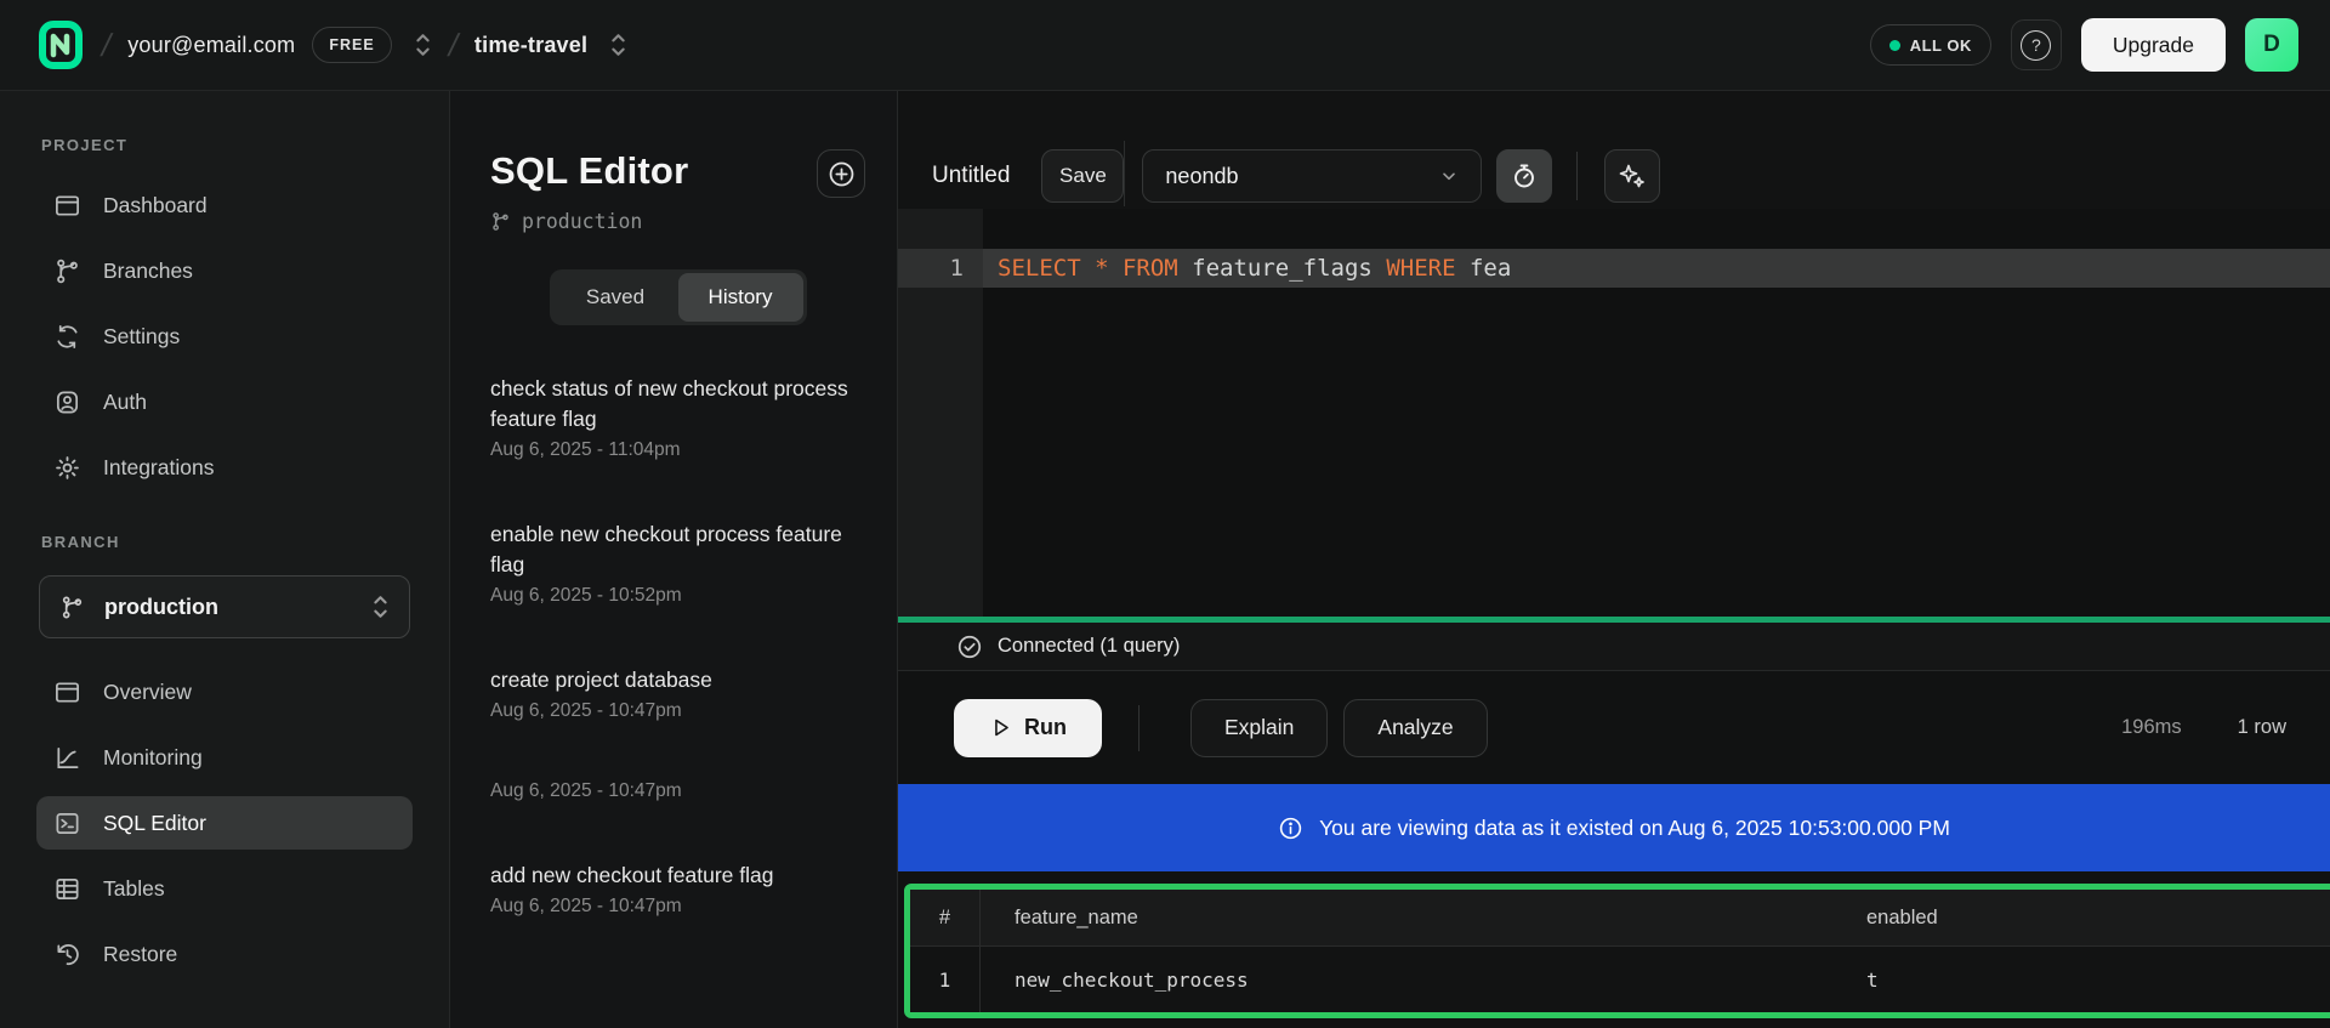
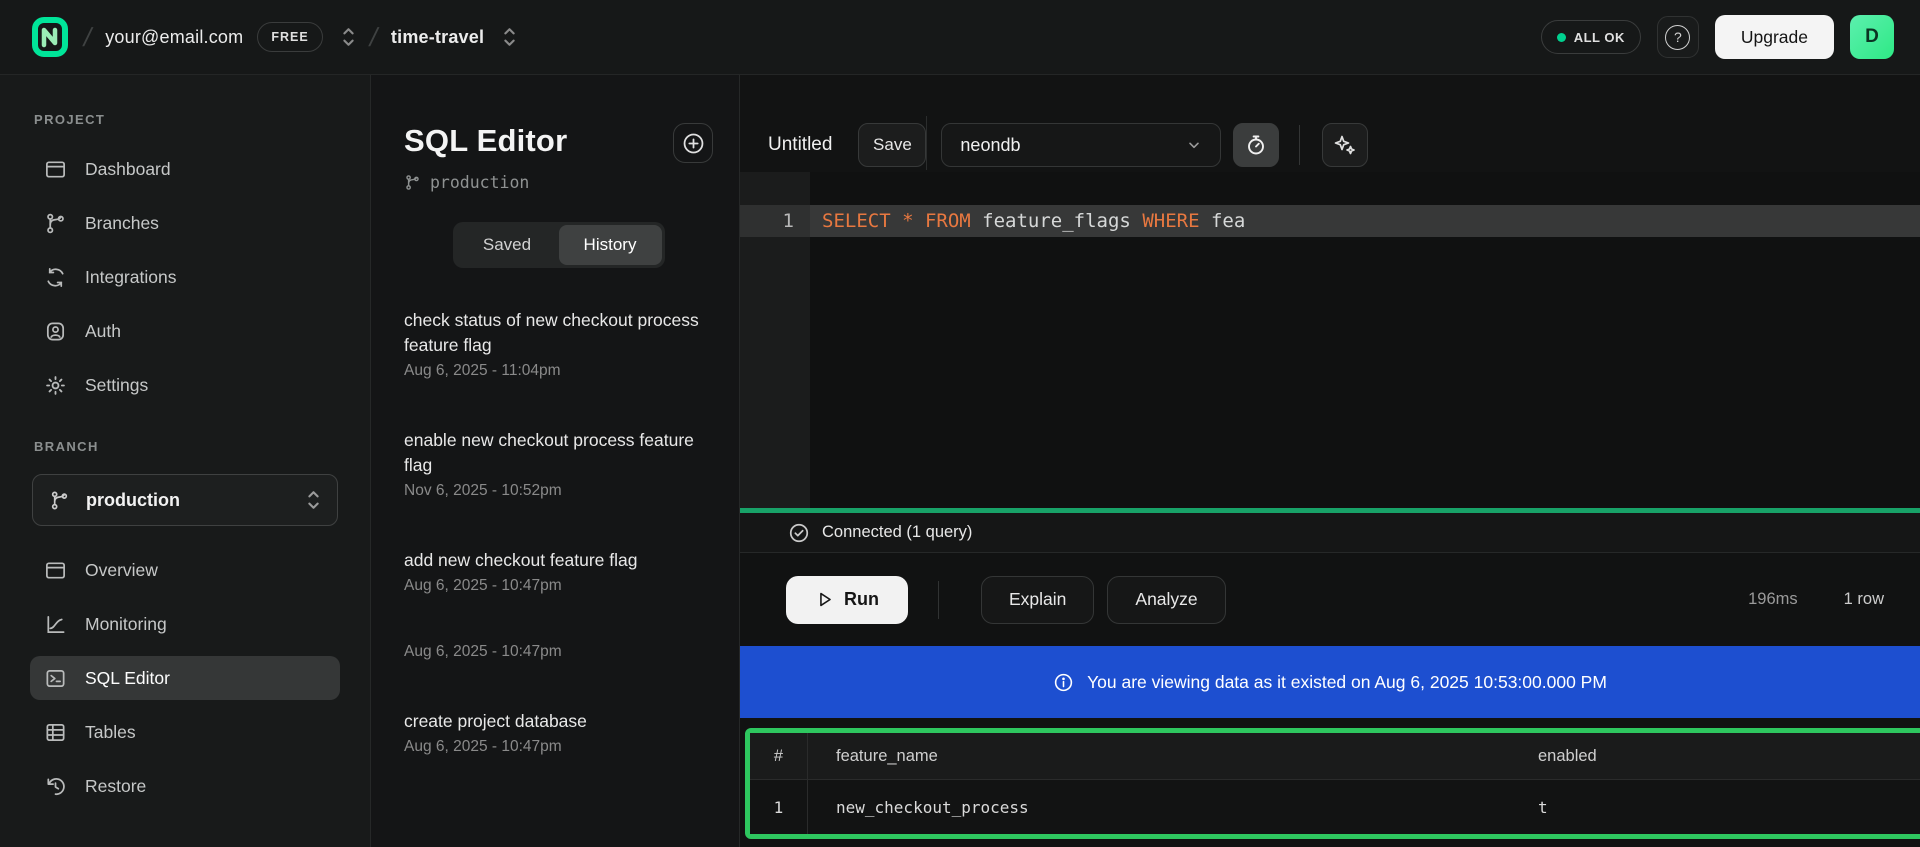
  your@email.com
  FREE
  time-travel
  ALL OK
  ?
  Upgrade
  D
  PROJECT
  Dashboard
  Branches
- Settings
+ Integrations
  Auth
- Integrations
+ Settings
  BRANCH
  production
  Overview
  Monitoring
  SQL Editor
  Tables
  Restore
  SQL Editor
  production
  Saved
  History
  check status of new checkout process feature flag
  Aug 6, 2025 - 11:04pm
  enable new checkout process feature flag
- Aug 6, 2025 - 10:52pm
+ Nov 6, 2025 - 10:52pm
- create project database
+ add new checkout feature flag
  Aug 6, 2025 - 10:47pm
  Aug 6, 2025 - 10:47pm
- add new checkout feature flag
+ create project database
  Aug 6, 2025 - 10:47pm
  Untitled
  Save
  neondb
  1
  SELECT * FROM
  feature_flags
  WHERE
  fea
  Connected (1 query)
  Run
  Explain
  Analyze
  196ms
  1 row
  You are viewing data as it existed on Aug 6, 2025 10:53:00.000 PM
  #
  feature_name
  enabled
  1
  new_checkout_process
  t
